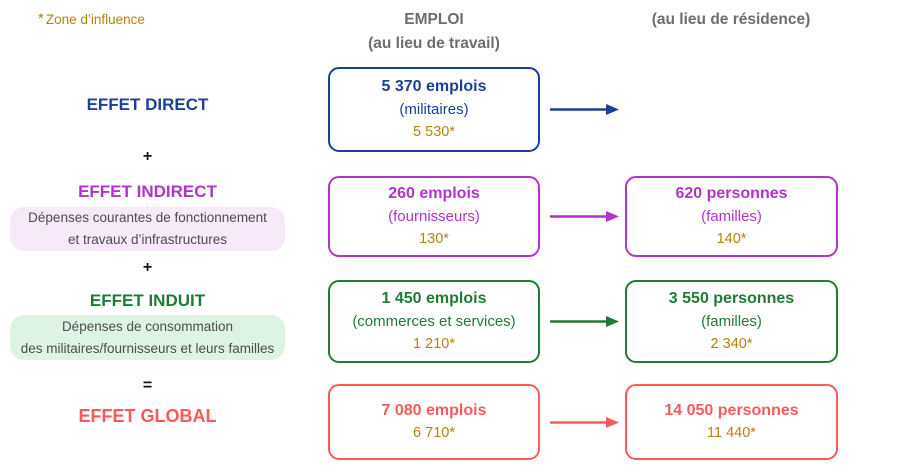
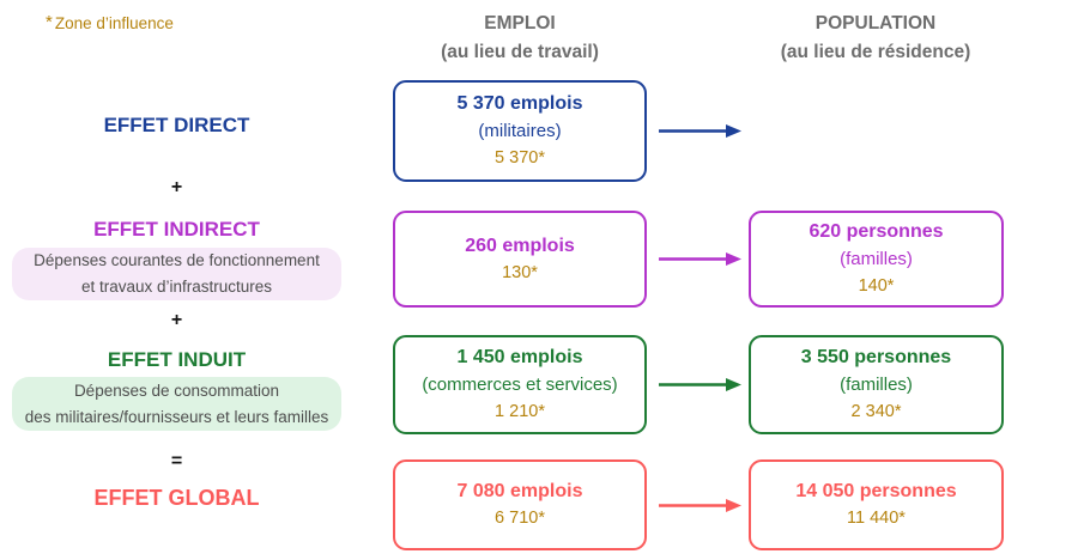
  * Zone d’influence
  EMPLOI
  (au lieu de travail)
+ POPULATION
  (au lieu de résidence)
  EFFET DIRECT
  +
  EFFET INDIRECT
  Dépenses courantes de fonctionnement
  et travaux d’infrastructures
  +
  EFFET INDUIT
  Dépenses de consommation
  des militaires/fournisseurs et leurs familles
  =
  EFFET GLOBAL
  5 370 emplois
  (militaires)
- 5 530*
+ 5 370*
  260 emplois
- (fournisseurs)
  130*
  620 personnes
  (familles)
  140*
  1 450 emplois
  (commerces et services)
  1 210*
  3 550 personnes
  (familles)
  2 340*
  7 080 emplois
  6 710*
  14 050 personnes
  11 440*
